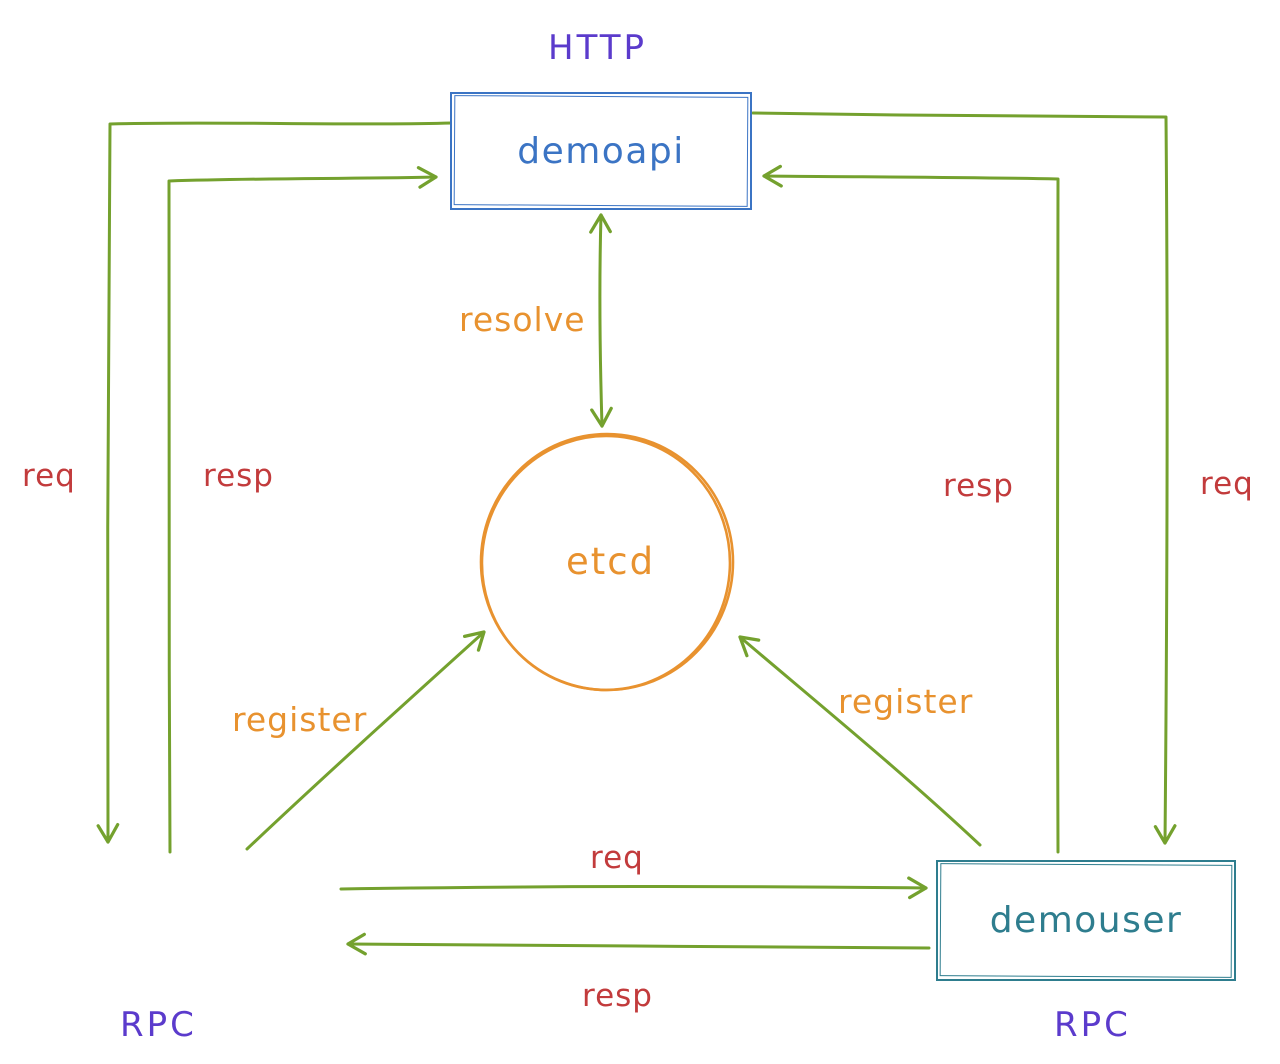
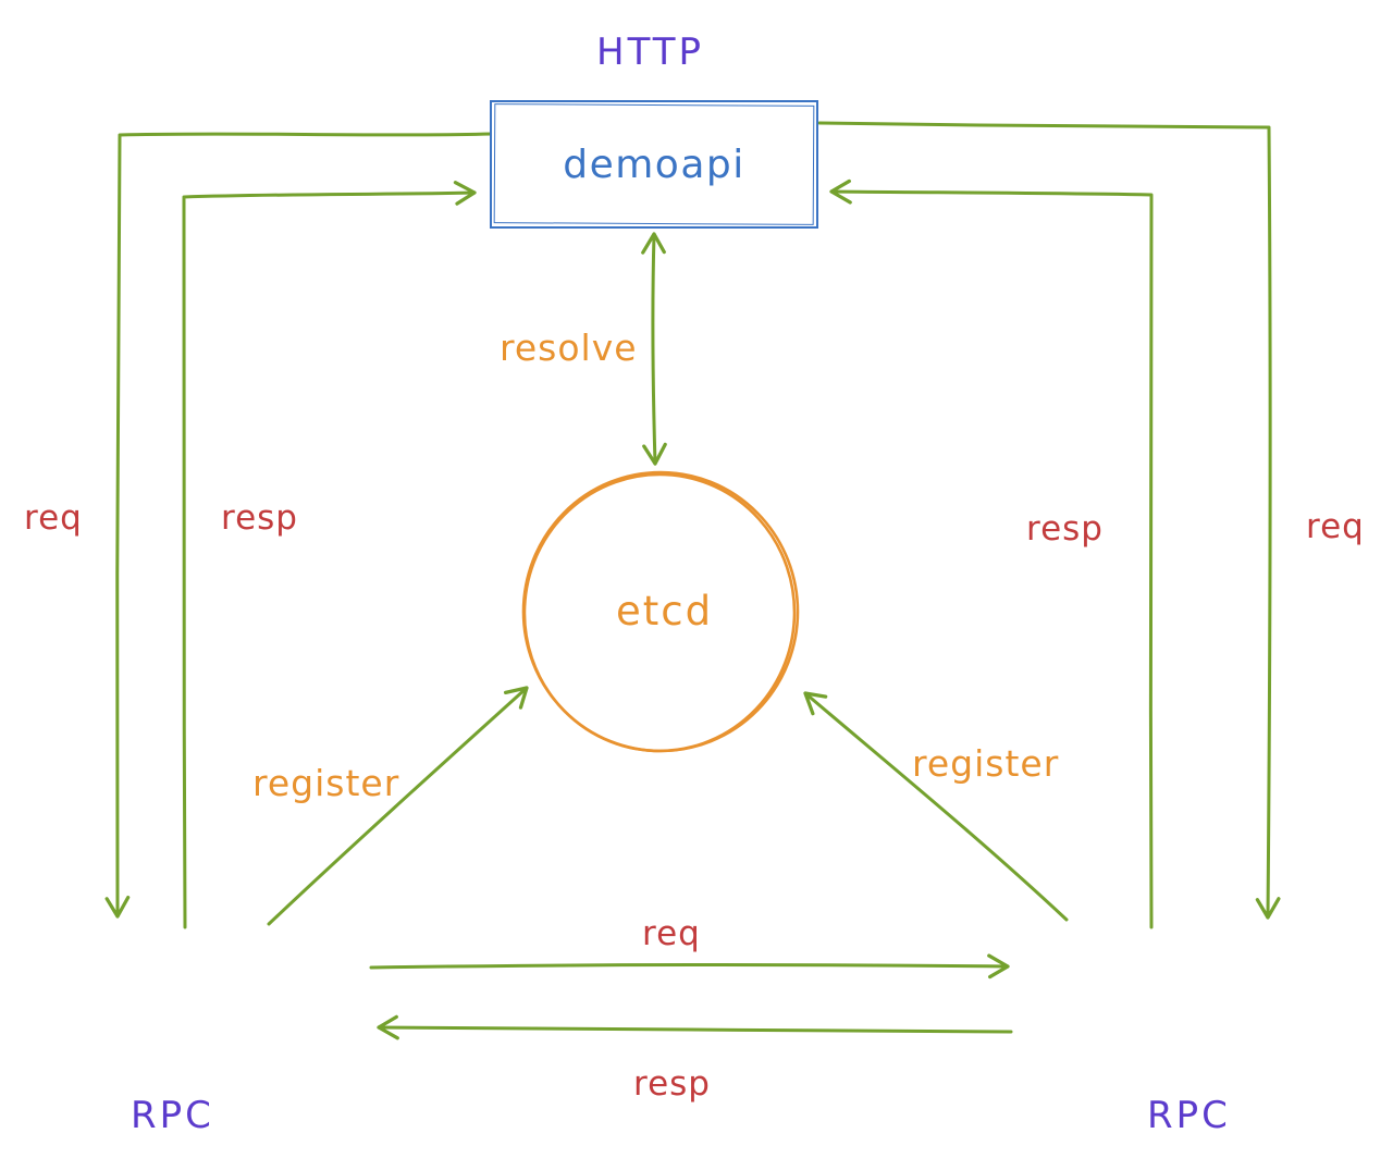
  demoapi
- demouser
  etcd
  HTTP
  RPC
  RPC
  resolve
  register
  register
  req
  resp
  resp
  req
  req
  resp
